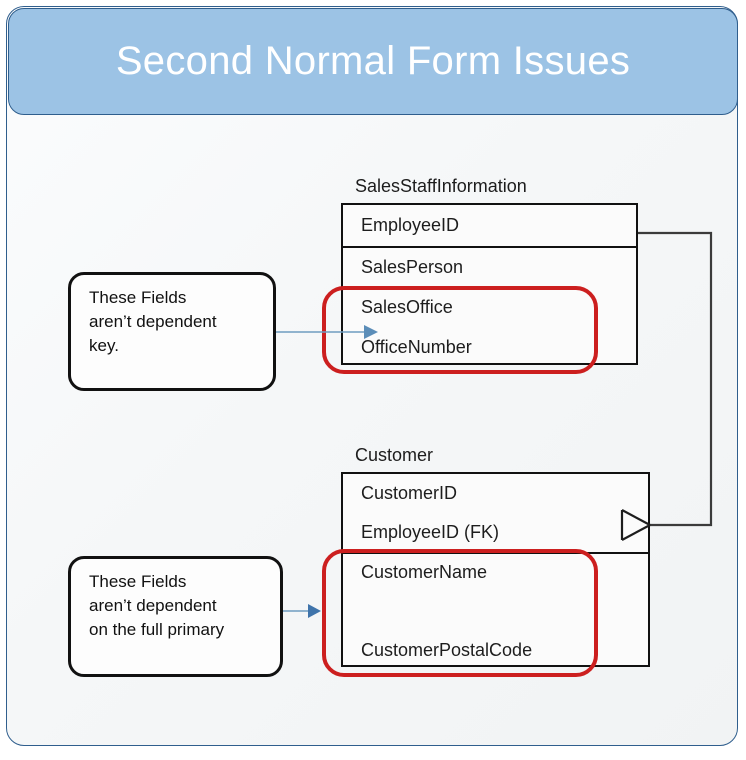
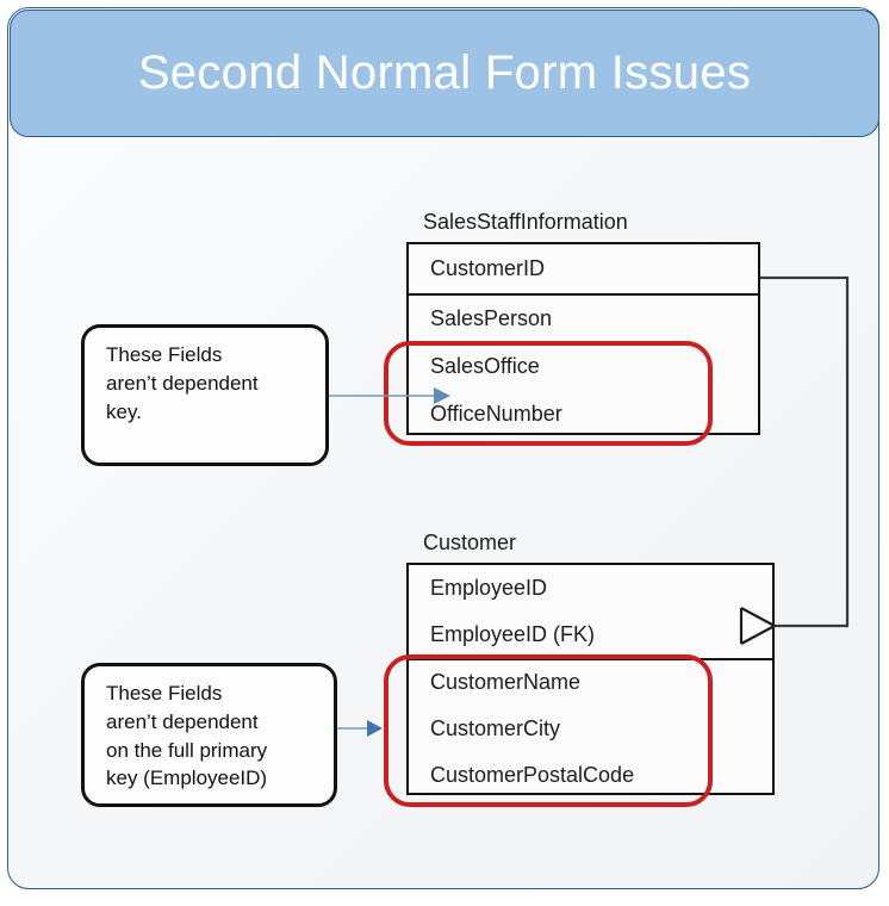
  Second Normal Form Issues
  SalesStaffInformation
- EmployeeID
+ CustomerID
  SalesPerson
  SalesOffice
  OfficeNumber
  Customer
- CustomerID
+ EmployeeID
  EmployeeID (FK)
  CustomerName
+ CustomerCity
  CustomerPostalCode
  These Fields
  aren’t dependent
  key.
  These Fields
  aren’t dependent
  on the full primary
+ key (EmployeeID)
